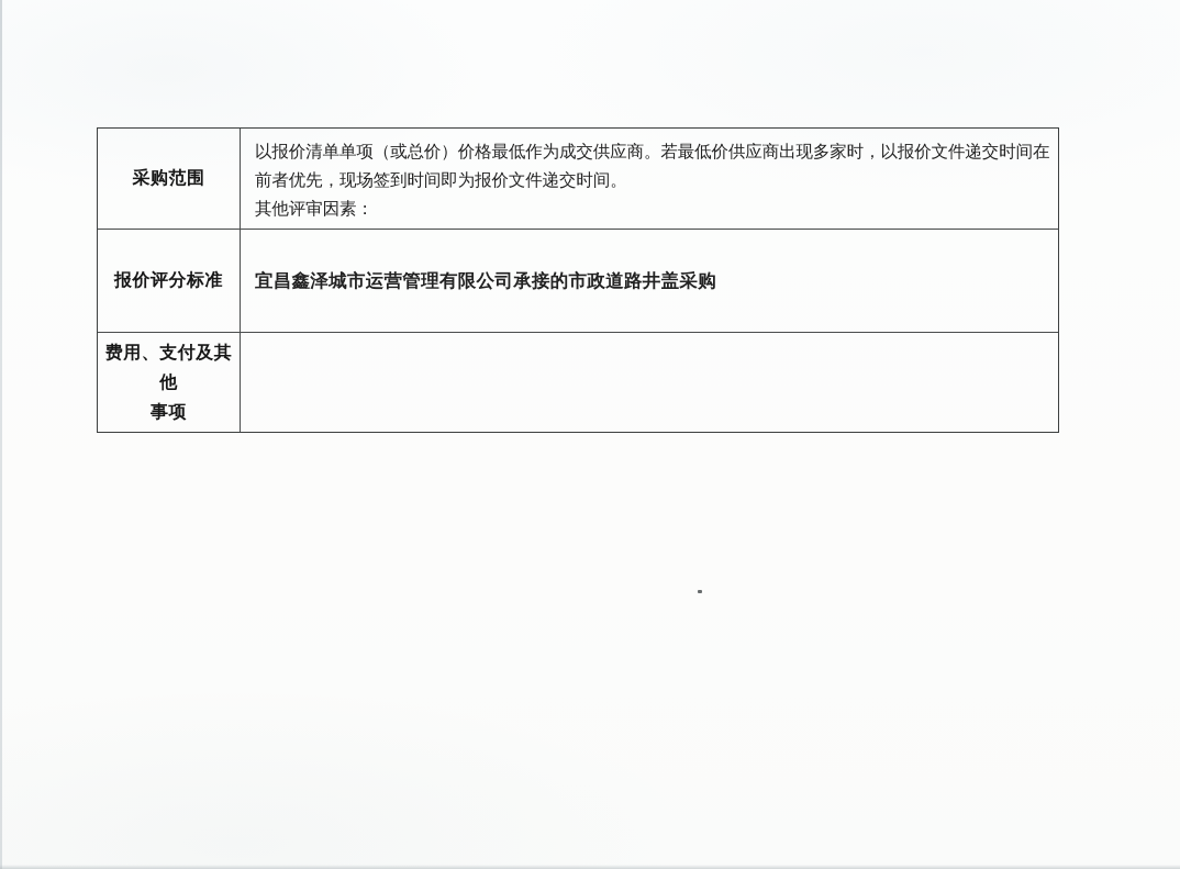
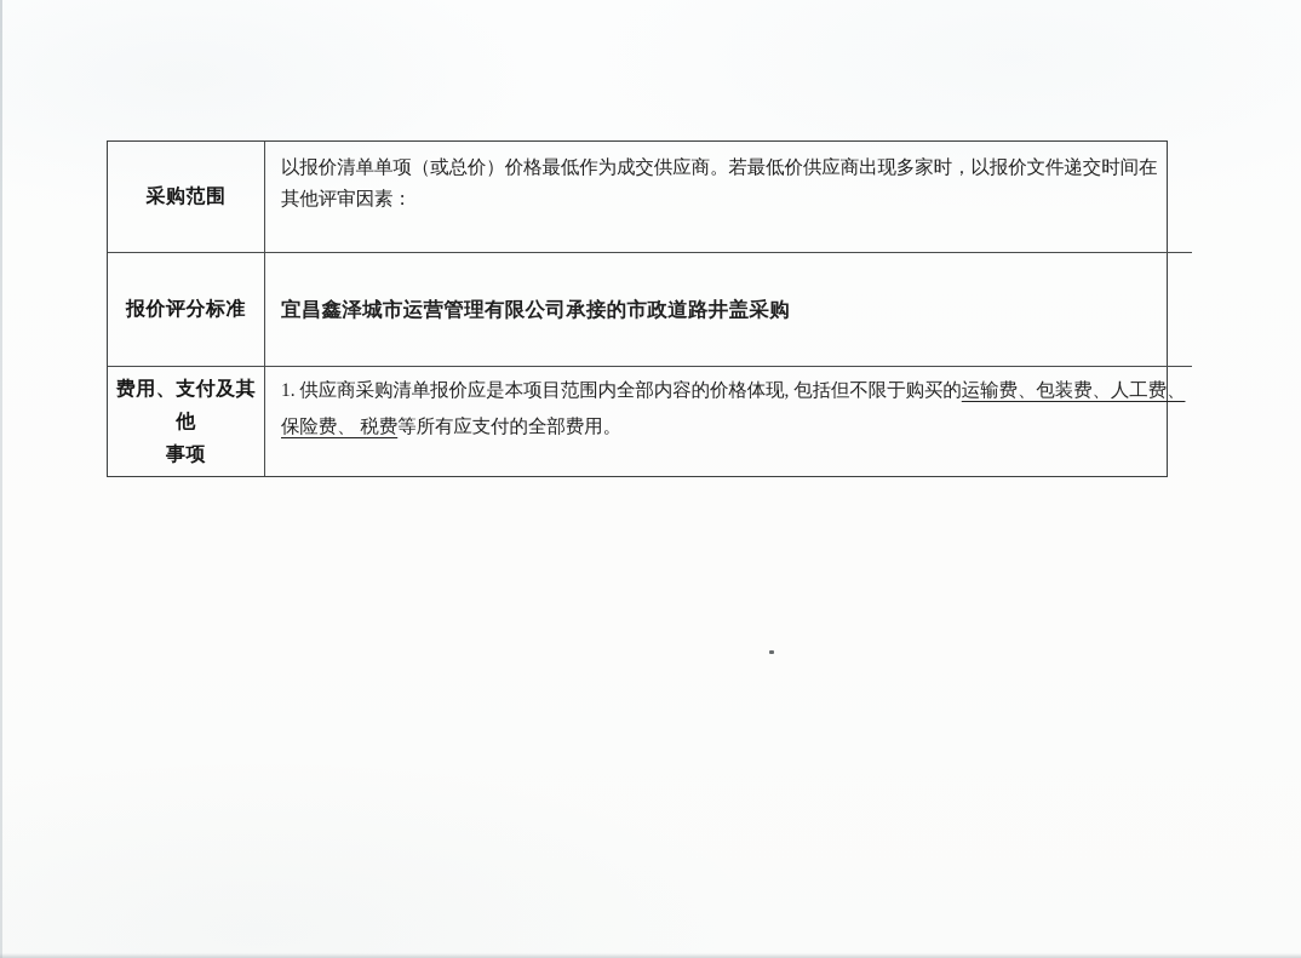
  采购范围
  以报价清单单项（或总价）价格最低作为成交供应商。若最低价供应商出现多家时，以报价文件递交时间在
- 前者优先，现场签到时间即为报价文件递交时间。
  其他评审因素：
  报价评分标准
  宜昌鑫泽城市运营管理有限公司承接的市政道路井盖采购
  费用、支付及其他
  事项
+ 1. 供应商采购清单报价应是本项目范围内全部内容的价格体现, 包括但不限于购买的运输费、包装费、人工费、
+ 保险费、 税费等所有应支付的全部费用。
